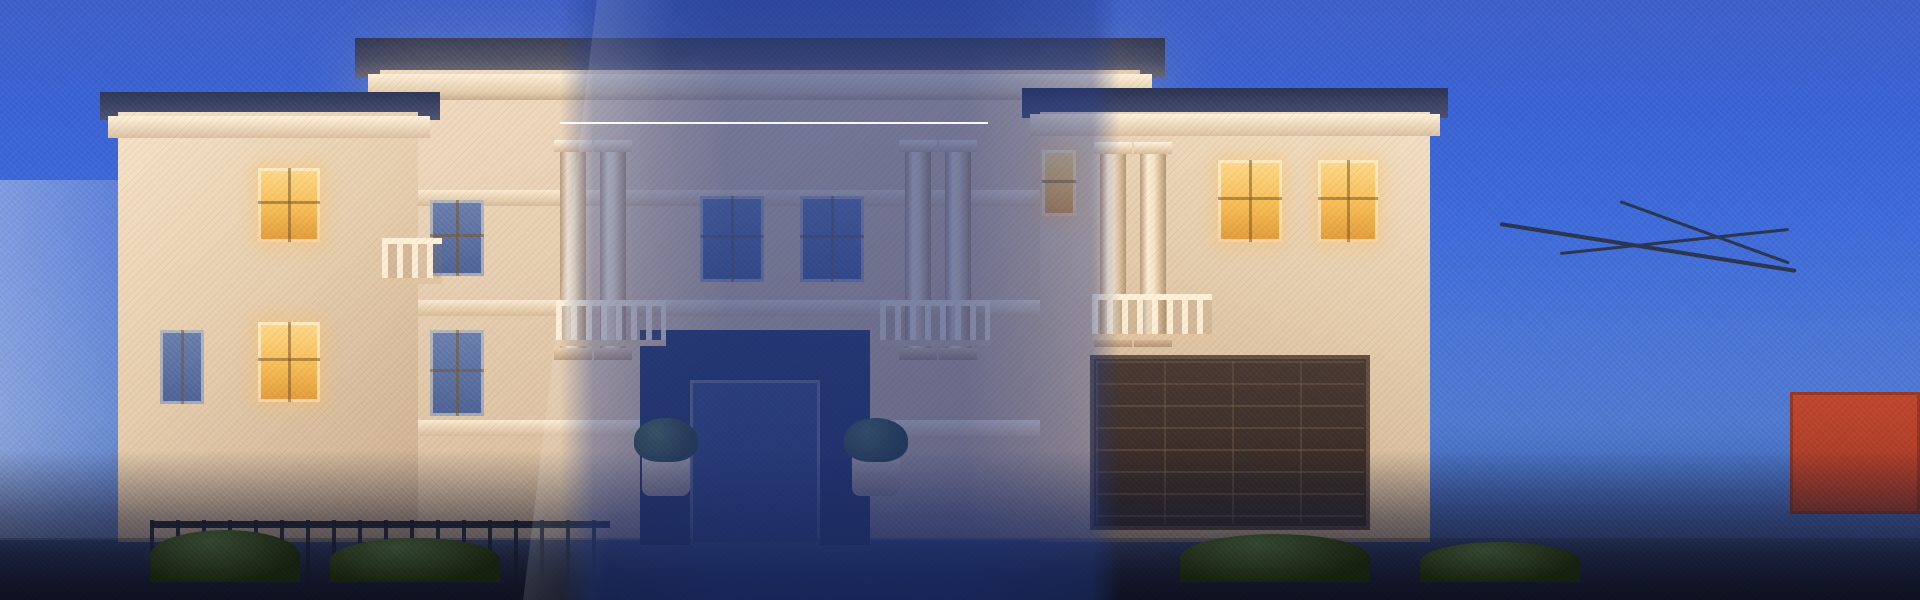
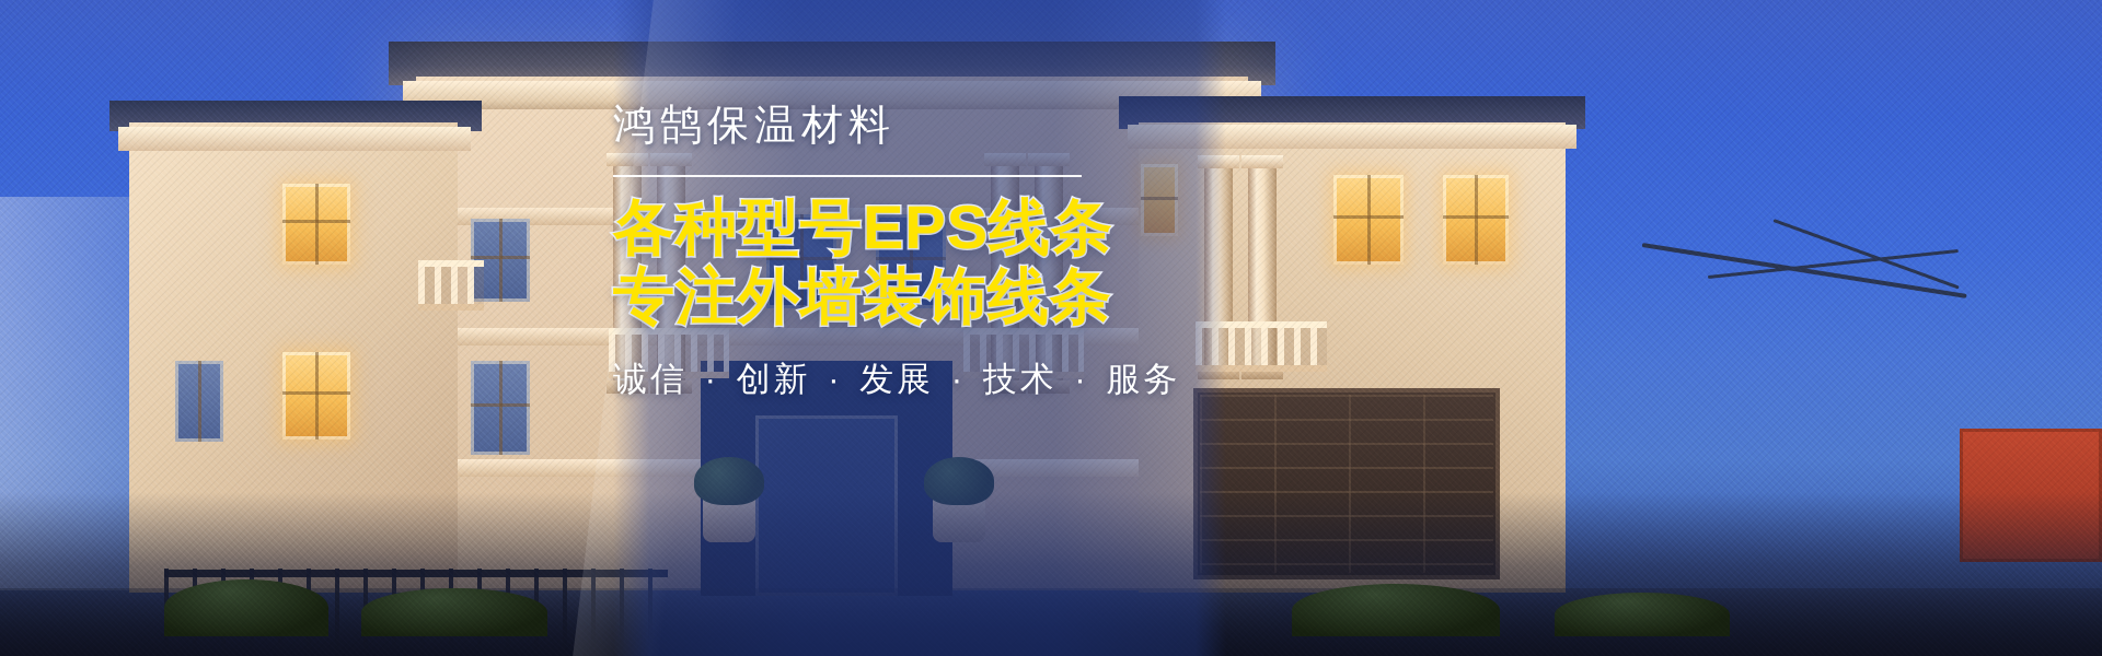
+ 鸿鹄保温材料
+ 各种型号EPS线条
+ 专注外墙装饰线条
+ 诚信 · 创新 · 发展 · 技术 · 服务
